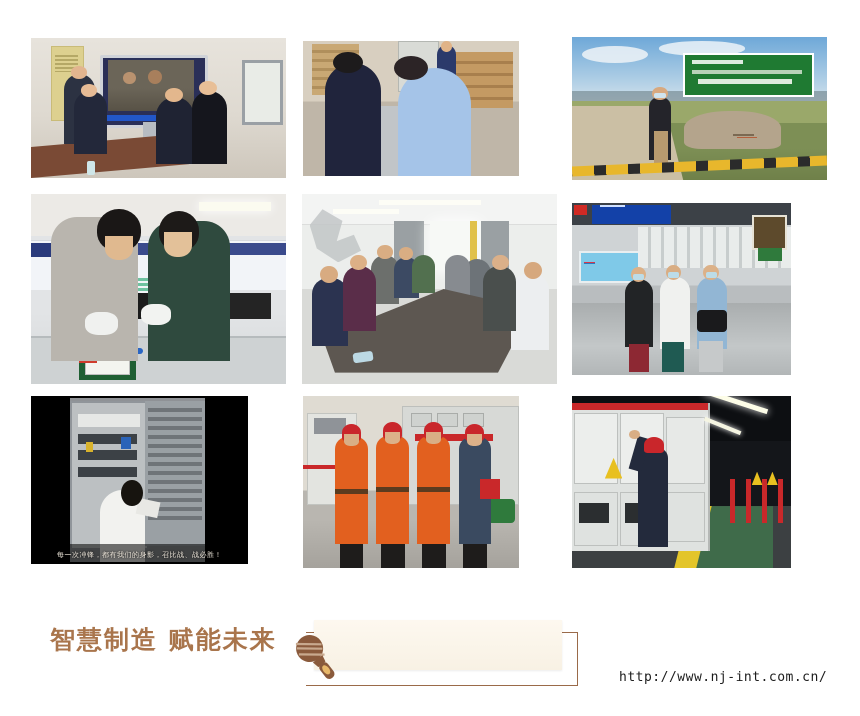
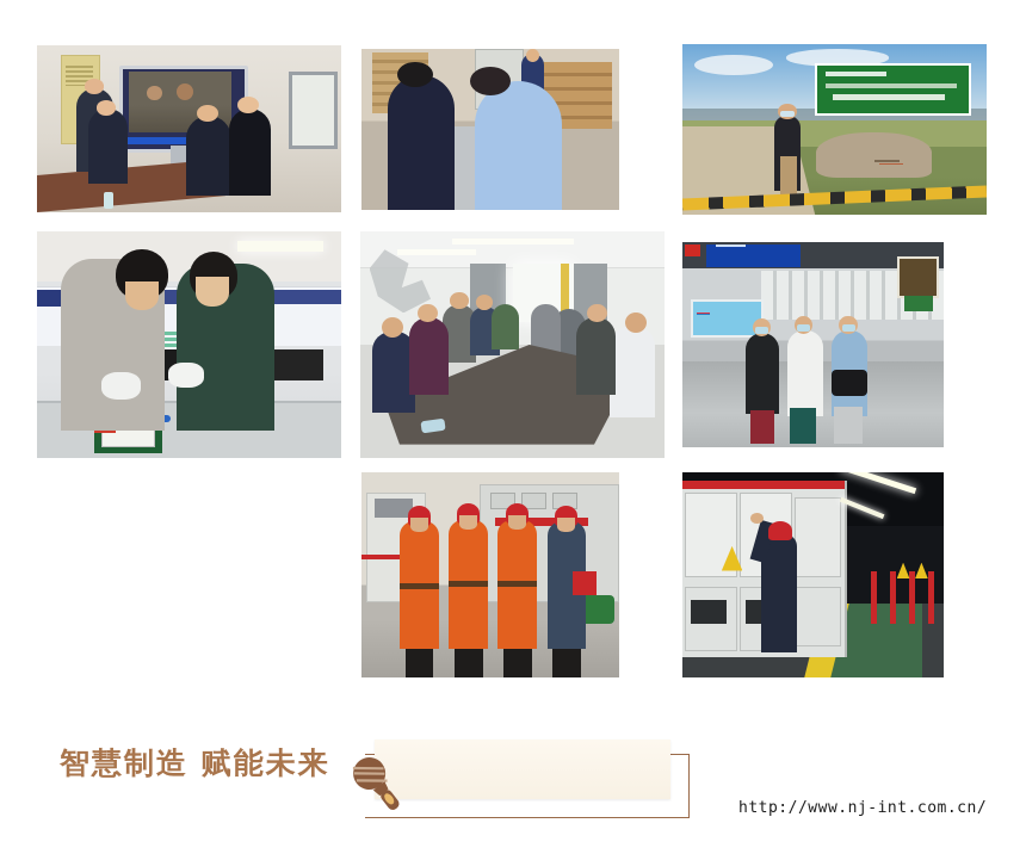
- 每一次冲锋，都有我们的身影，召比战、战必胜！
  智慧制造 赋能未来
  http://www.nj-int.com.cn/
